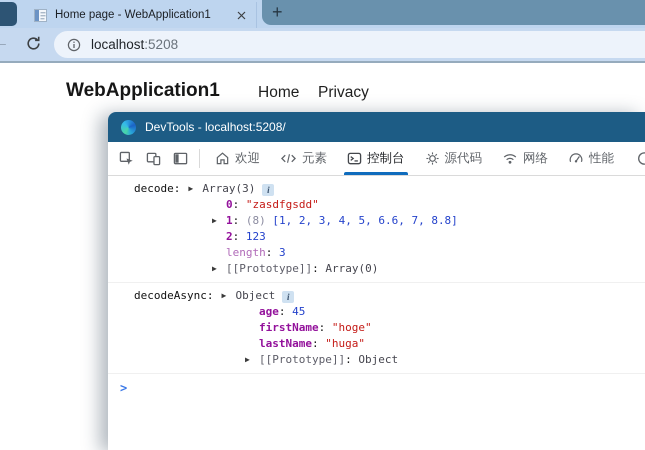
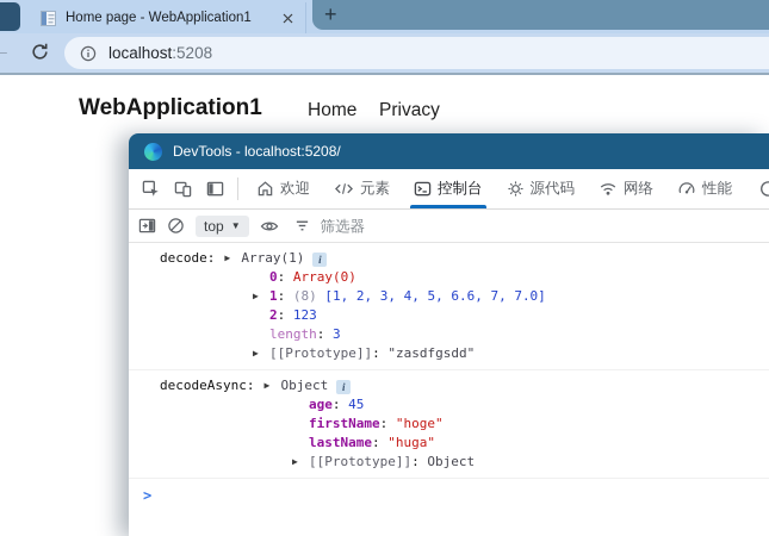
  Home page - WebApplication1
  +
  ←
  localhost:5208
  WebApplication1
  Home
  Privacy
  DevTools - localhost:5208/
  欢迎
  元素
  控制台
  源代码
  网络
  性能
+ top
+ ▼
+ 筛选器
- decode: ▶ Array(3) i
+ decode: ▶ Array(1) i
- 0: "zasdfgsdd"
+ 0: Array(0)
- ▶ 1: (8) [1, 2, 3, 4, 5, 6.6, 7, 8.8]
+ ▶ 1: (8) [1, 2, 3, 4, 5, 6.6, 7, 7.0]
  2: 123
  length: 3
- ▶ [[Prototype]]: Array(0)
+ ▶ [[Prototype]]: "zasdfgsdd"
  decodeAsync: ▶ Object i
  age: 45
  firstName: "hoge"
  lastName: "huga"
  ▶ [[Prototype]]: Object
  >
